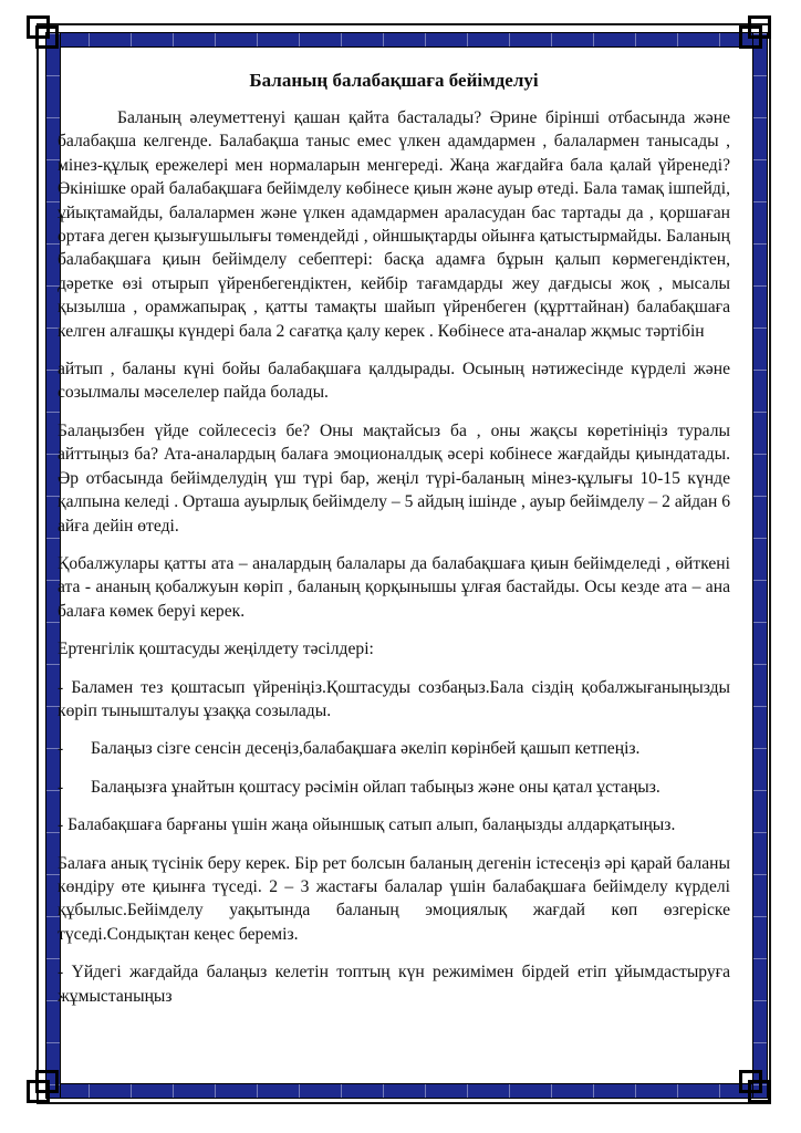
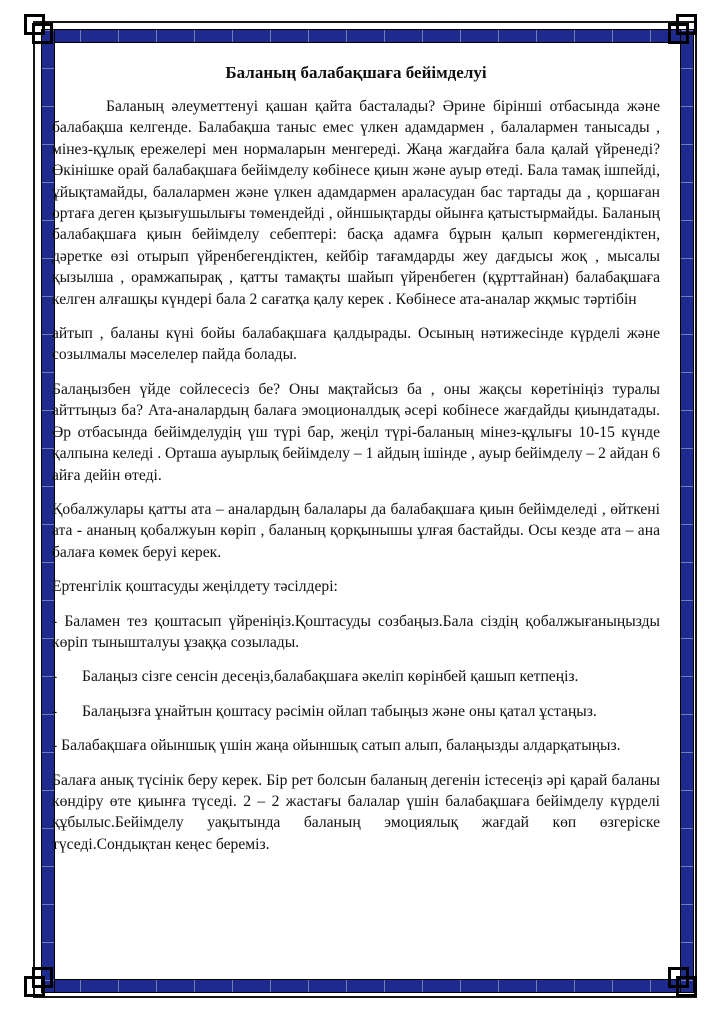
  Баланың балабақшаға бейімделуі
  Баланың әлеуметтенуі қашан қайта басталады? Әрине бірінші отбасында және балабақша келгенде. Балабақша таныс емес үлкен адамдармен , балалармен танысады , мінез-құлық ережелері мен нормаларын менгереді. Жаңа жағдайға бала қалай үйренеді? Өкінішке орай балабақшаға бейімделу көбінесе қиын және ауыр өтеді. Бала тамақ ішпейді, ұйықтамайды, балалармен және үлкен адамдармен араласудан бас тартады да , қоршаған ортаға деген қызығушылығы төмендейді , ойншықтарды ойынға қатыстырмайды. Баланың балабақшаға қиын бейімделу себептері: басқа адамға бұрын қалып көрмегендіктен, дәретке өзі отырып үйренбегендіктен, кейбір тағамдарды жеу дағдысы жоқ , мысалы қызылша , орамжапырақ , қатты тамақты шайып үйренбеген (құрттайнан) балабақшаға келген алғашқы күндері бала 2 сағатқа қалу керек . Көбінесе ата-аналар жқмыс тәртібін
  айтып , баланы күні бойы балабақшаға қалдырады. Осының нәтижесінде күрделі және созылмалы мәселелер пайда болады.
- Балаңызбен үйде сойлесесіз бе? Оны мақтайсыз ба , оны жақсы көретініңіз туралы айттыңыз ба? Ата-аналардың балаға эмоционалдық әсері кобінесе жағдайды қиындатады. Әр отбасында бейімделудің үш түрі бар, жеңіл түрі-баланың мінез-құлығы 10-15 күнде қалпына келеді . Орташа ауырлық бейімделу – 5 айдың ішінде , ауыр бейімделу – 2 айдан 6 айға дейін өтеді.
+ Балаңызбен үйде сойлесесіз бе? Оны мақтайсыз ба , оны жақсы көретініңіз туралы айттыңыз ба? Ата-аналардың балаға эмоционалдық әсері кобінесе жағдайды қиындатады. Әр отбасында бейімделудің үш түрі бар, жеңіл түрі-баланың мінез-құлығы 10-15 күнде қалпына келеді . Орташа ауырлық бейімделу – 1 айдың ішінде , ауыр бейімделу – 2 айдан 6 айға дейін өтеді.
  Қобалжулары қатты ата – аналардың балалары да балабақшаға қиын бейімделеді , өйткені ата - ананың қобалжуын көріп , баланың қорқынышы ұлғая бастайды. Осы кезде ата – ана балаға көмек беруі керек.
  Ертенгілік қоштасуды жеңілдету тәсілдері:
  - Баламен тез қоштасып үйреніңіз.Қоштасуды созбаңыз.Бала сіздің қобалжығаныңызды көріп тынышталуы ұзаққа созылады.
  - Балаңыз сізге сенсін десеңіз,балабақшаға әкеліп көрінбей қашып кетпеңіз.
  - Балаңызға ұнайтын қоштасу рәсімін ойлап табыңыз және оны қатал ұстаңыз.
- - Балабақшаға барғаны үшін жаңа ойыншық сатып алып, балаңызды алдарқатыңыз.
+ - Балабақшаға ойыншық үшін жаңа ойыншық сатып алып, балаңызды алдарқатыңыз.
- Балаға анық түсінік беру керек. Бір рет болсын баланың дегенін істесеңіз әрі қарай баланы көндіру өте қиынға түседі. 2 – 3 жастағы балалар үшін балабақшаға бейімделу күрделі құбылыс.Бейімделу уақытында баланың эмоциялық жағдай көп өзгеріске түседі.Сондықтан кеңес береміз.
+ Балаға анық түсінік беру керек. Бір рет болсын баланың дегенін істесеңіз әрі қарай баланы көндіру өте қиынға түседі. 2 – 2 жастағы балалар үшін балабақшаға бейімделу күрделі құбылыс.Бейімделу уақытында баланың эмоциялық жағдай көп өзгеріске түседі.Сондықтан кеңес береміз.
- - Үйдегі жағдайда балаңыз келетін топтың күн режимімен бірдей етіп ұйымдастыруға жұмыстаныңыз
